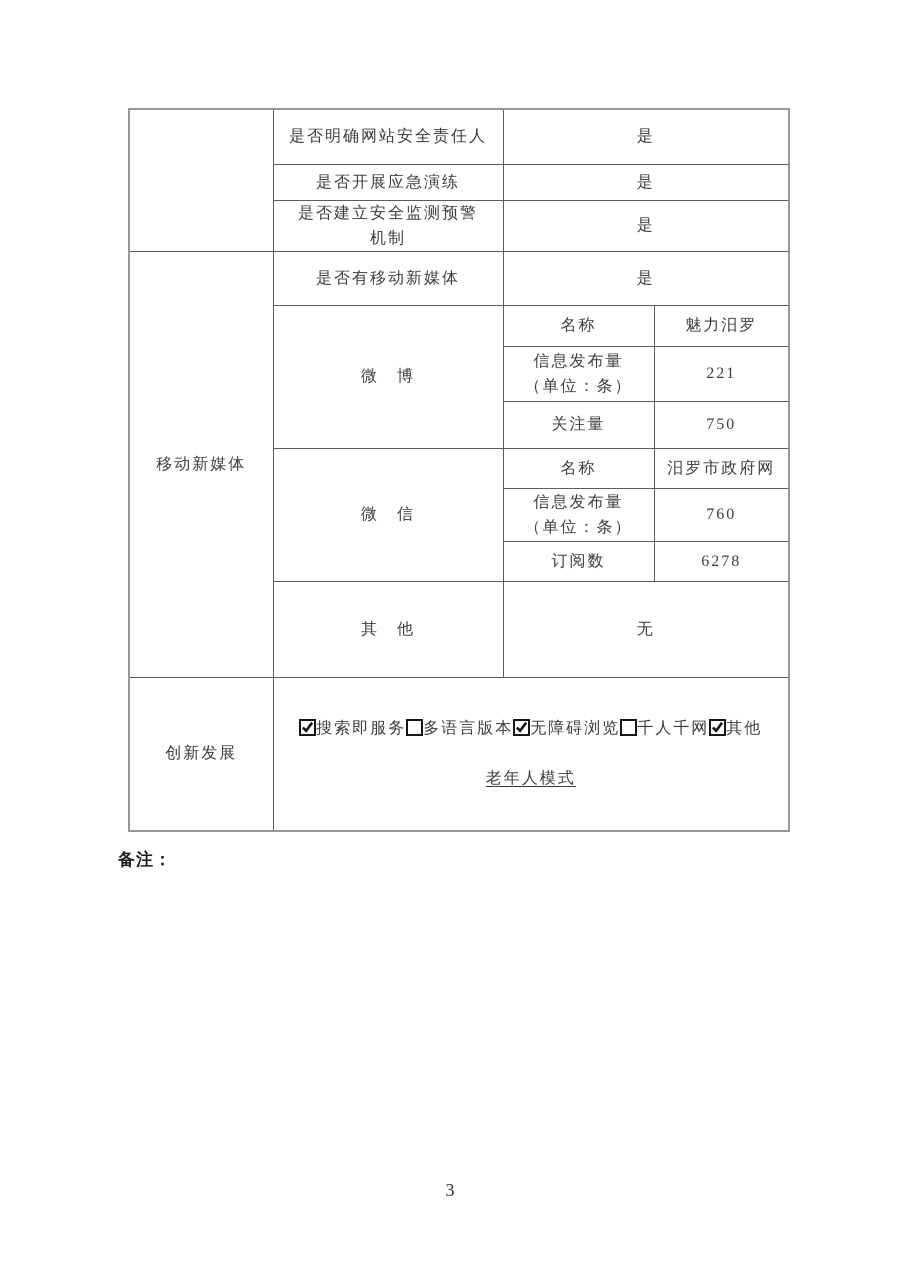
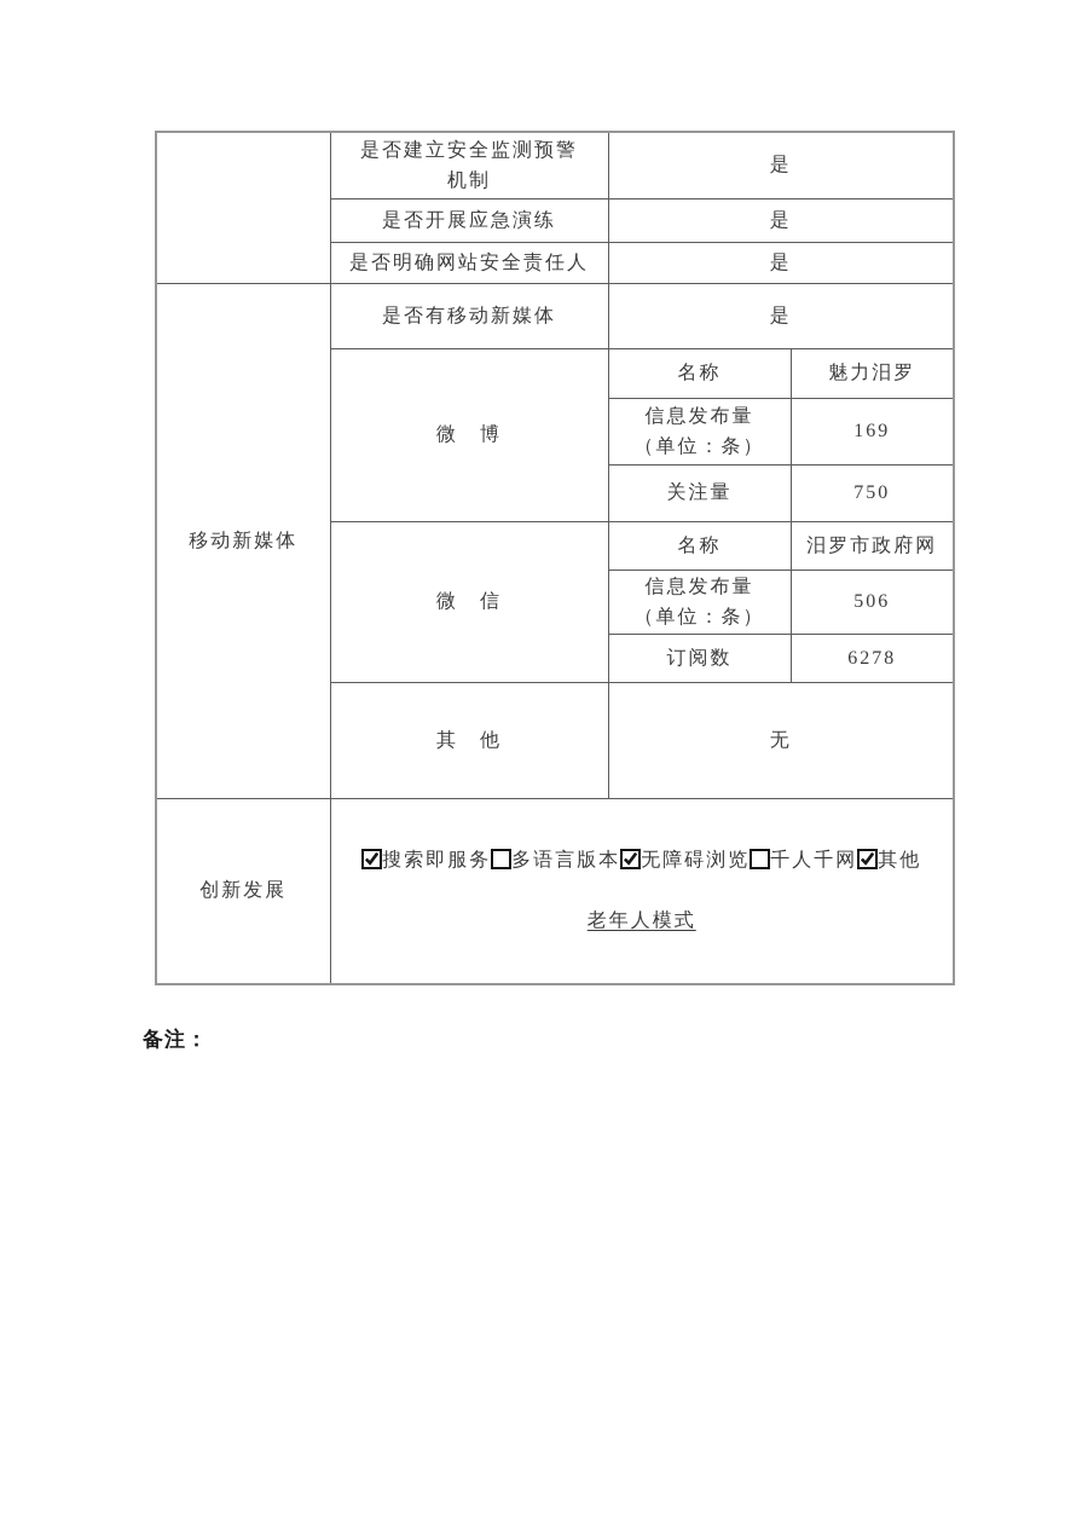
- 	是否明确网站安全责任人	是
+ 	是否建立安全监测预警 机制	是
  是否开展应急演练	是
- 是否建立安全监测预警 机制	是
+ 是否明确网站安全责任人	是
  移动新媒体	是否有移动新媒体	是
  微 博	名称	魅力汨罗
- 信息发布量 （单位：条）	221
+ 信息发布量 （单位：条）	169
  关注量	750
  微 信	名称	汨罗市政府网
- 信息发布量 （单位：条）	760
+ 信息发布量 （单位：条）	506
  订阅数	6278
  其 他	无
  创新发展	搜索即服务 多语言版本 无障碍浏览 千人千网 其他 老年人模式
  备注：
- 3
